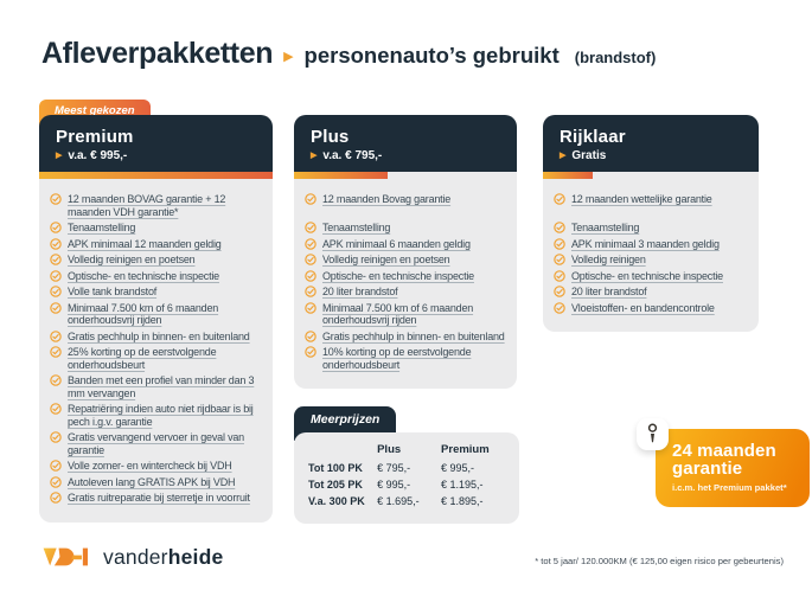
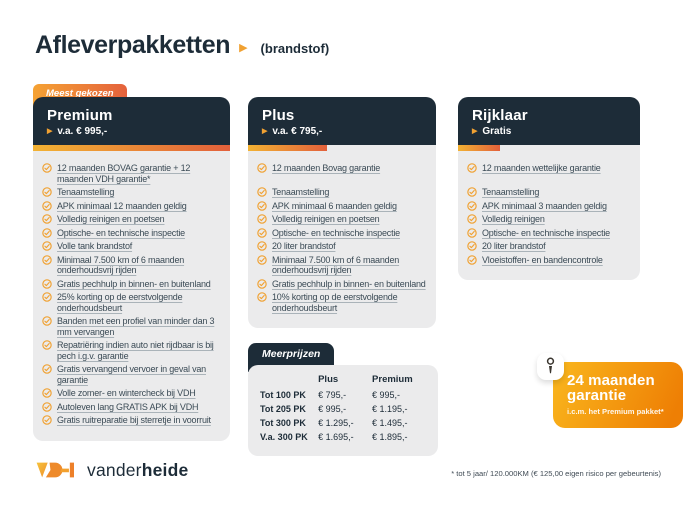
  Afleverpakketten
  ▶
- personenauto’s gebruikt
  (brandstof)
  Meest gekozen
  Premium
  v.a. € 995,-
  12 maanden BOVAG garantie + 12 maanden VDH garantie*
  Tenaamstelling
  APK minimaal 12 maanden geldig
  Volledig reinigen en poetsen
  Optische- en technische inspectie
  Volle tank brandstof
  Minimaal 7.500 km of 6 maanden onderhoudsvrij rijden
  Gratis pechhulp in binnen- en buitenland
  25% korting op de eerstvolgende onderhoudsbeurt
  Banden met een profiel van minder dan 3 mm vervangen
  Repatriëring indien auto niet rijdbaar is bij pech i.g.v. garantie
  Gratis vervangend vervoer in geval van garantie
  Volle zomer- en wintercheck bij VDH
  Autoleven lang GRATIS APK bij VDH
  Gratis ruitreparatie bij sterretje in voorruit
  Plus
  v.a. € 795,-
  12 maanden Bovag garantie
  Tenaamstelling
  APK minimaal 6 maanden geldig
  Volledig reinigen en poetsen
  Optische- en technische inspectie
  20 liter brandstof
  Minimaal 7.500 km of 6 maanden onderhoudsvrij rijden
  Gratis pechhulp in binnen- en buitenland
  10% korting op de eerstvolgende onderhoudsbeurt
  Rijklaar
  Gratis
  12 maanden wettelijke garantie
  Tenaamstelling
  APK minimaal 3 maanden geldig
  Volledig reinigen
  Optische- en technische inspectie
  20 liter brandstof
  Vloeistoffen- en bandencontrole
  Meerprijzen
  	Plus	Premium
  Tot 100 PK	€ 795,-	€ 995,-
  Tot 205 PK	€ 995,-	€ 1.195,-
+ Tot 300 PK	€ 1.295,-	€ 1.495,-
  V.a. 300 PK	€ 1.695,-	€ 1.895,-
  24 maanden
  garantie
  i.c.m. het Premium pakket*
  vanderheide
  * tot 5 jaar/ 120.000KM (€ 125,00 eigen risico per gebeurtenis)
